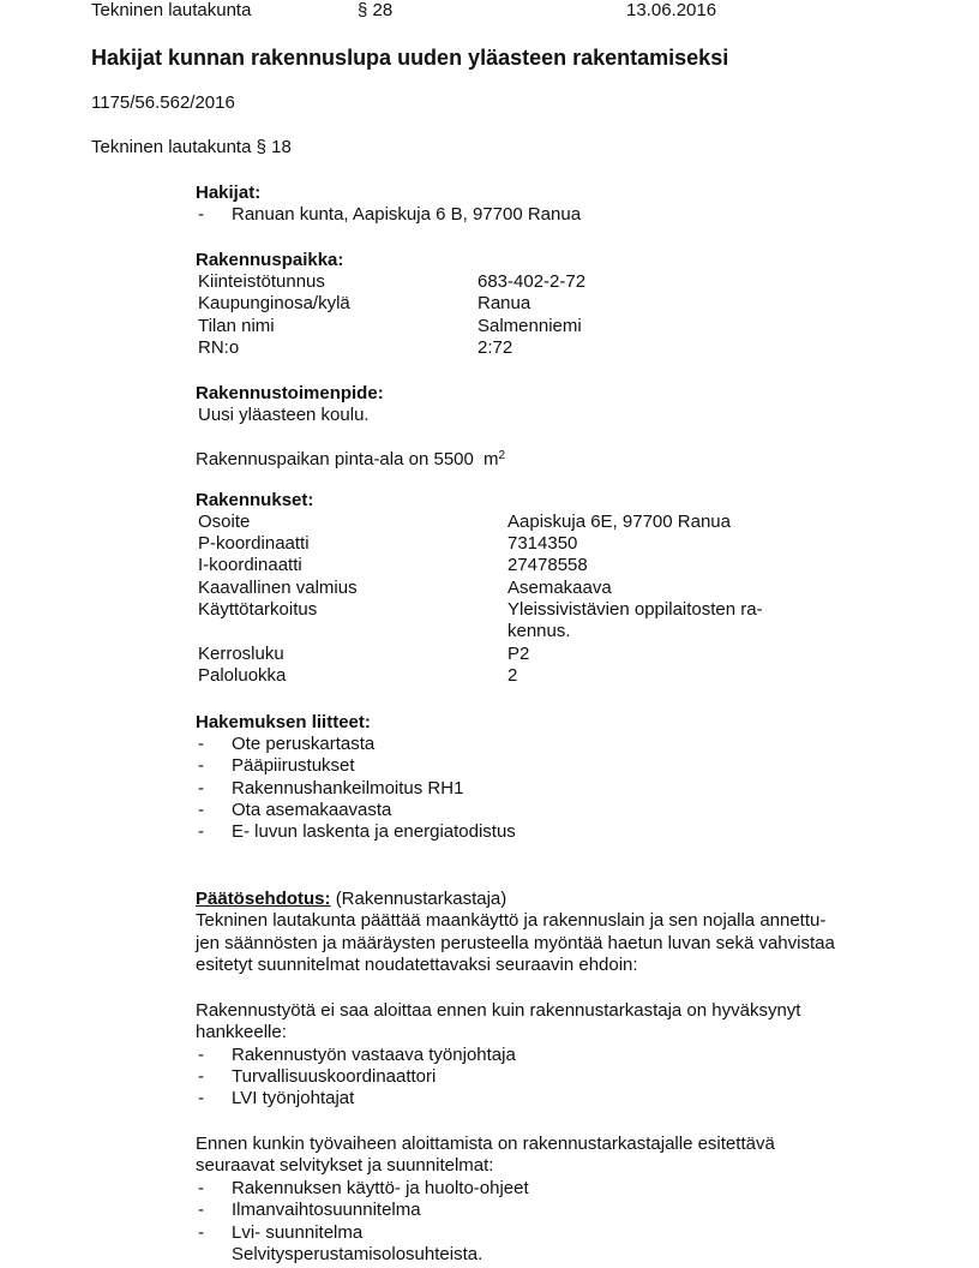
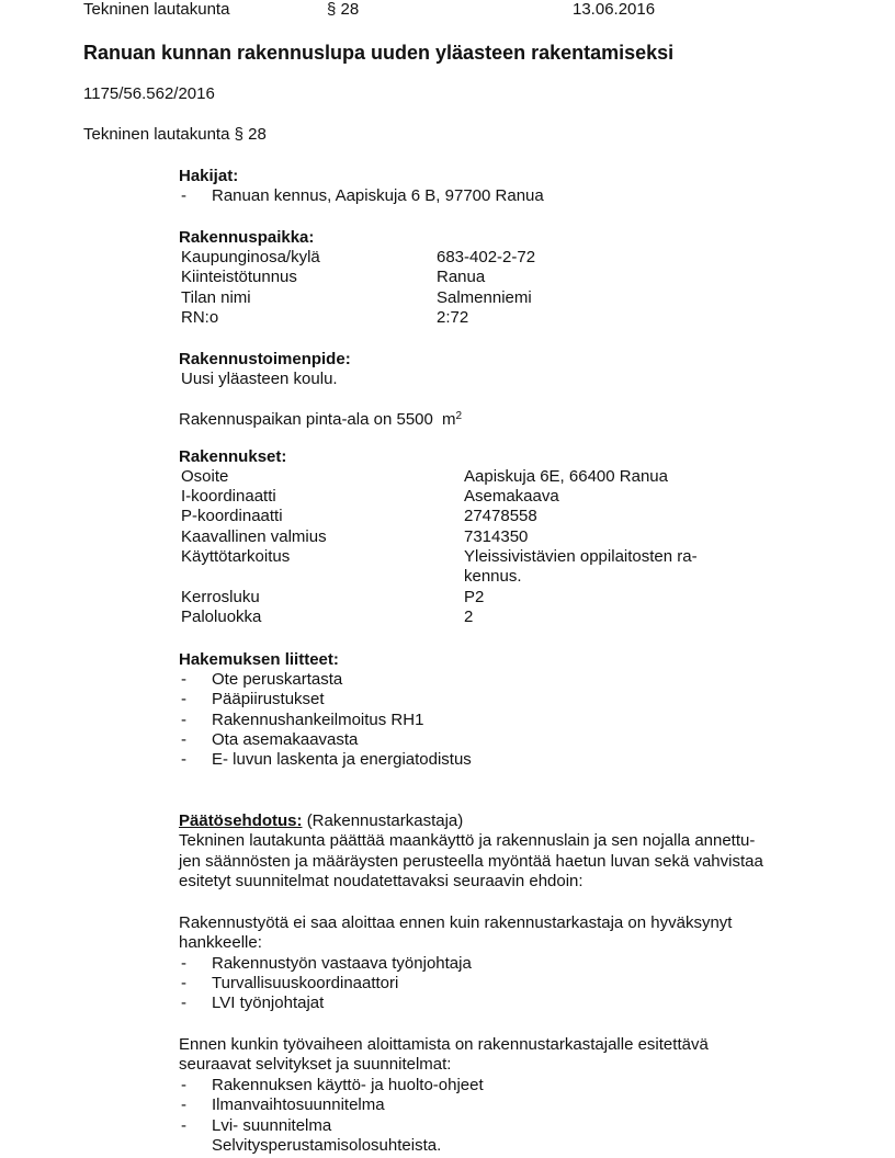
  Tekninen lautakunta
  § 28
  13.06.2016
- Hakijat kunnan rakennuslupa uuden yläasteen rakentamiseksi
+ Ranuan kunnan rakennuslupa uuden yläasteen rakentamiseksi
  1175/56.562/2016
- Tekninen lautakunta § 18
+ Tekninen lautakunta § 28
  Hakijat:
  -
- Ranuan kunta, Aapiskuja 6 B, 97700 Ranua
+ Ranuan kennus, Aapiskuja 6 B, 97700 Ranua
  Rakennuspaikka:
- Kiinteistötunnus
+ Kaupunginosa/kylä
  683-402-2-72
- Kaupunginosa/kylä
+ Kiinteistötunnus
  Ranua
  Tilan nimi
  Salmenniemi
  RN:o
  2:72
  Rakennustoimenpide:
  Uusi yläasteen koulu.
  Rakennuspaikan pinta-ala on 5500 m2
  Rakennukset:
  Osoite
- Aapiskuja 6E, 97700 Ranua
+ Aapiskuja 6E, 66400 Ranua
- P-koordinaatti
+ I-koordinaatti
- 7314350
+ Asemakaava
- I-koordinaatti
+ P-koordinaatti
  27478558
  Kaavallinen valmius
- Asemakaava
+ 7314350
  Käyttötarkoitus
  Yleissivistävien oppilaitosten ra-
  kennus.
  Kerrosluku
  P2
  Paloluokka
  2
  Hakemuksen liitteet:
  -
  Ote peruskartasta
  -
  Pääpiirustukset
  -
  Rakennushankeilmoitus RH1
  -
  Ota asemakaavasta
  -
  E- luvun laskenta ja energiatodistus
  Päätösehdotus: (Rakennustarkastaja)
  Tekninen lautakunta päättää maankäyttö ja rakennuslain ja sen nojalla annettu-
  jen säännösten ja määräysten perusteella myöntää haetun luvan sekä vahvistaa
  esitetyt suunnitelmat noudatettavaksi seuraavin ehdoin:
  Rakennustyötä ei saa aloittaa ennen kuin rakennustarkastaja on hyväksynyt
  hankkeelle:
  -
  Rakennustyön vastaava työnjohtaja
  -
  Turvallisuuskoordinaattori
  -
  LVI työnjohtajat
  Ennen kunkin työvaiheen aloittamista on rakennustarkastajalle esitettävä
  seuraavat selvitykset ja suunnitelmat:
  -
  Rakennuksen käyttö- ja huolto-ohjeet
  -
  Ilmanvaihtosuunnitelma
  -
  Lvi- suunnitelma
  Selvitysperustamisolosuhteista.
